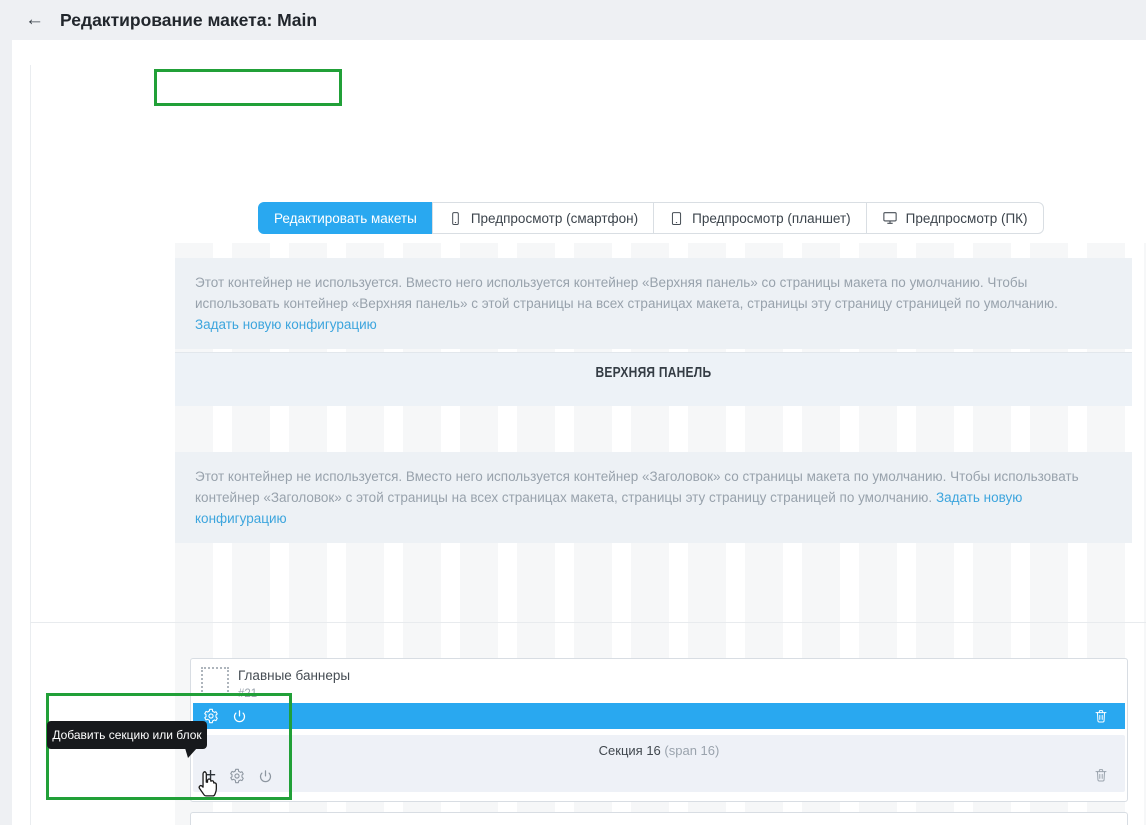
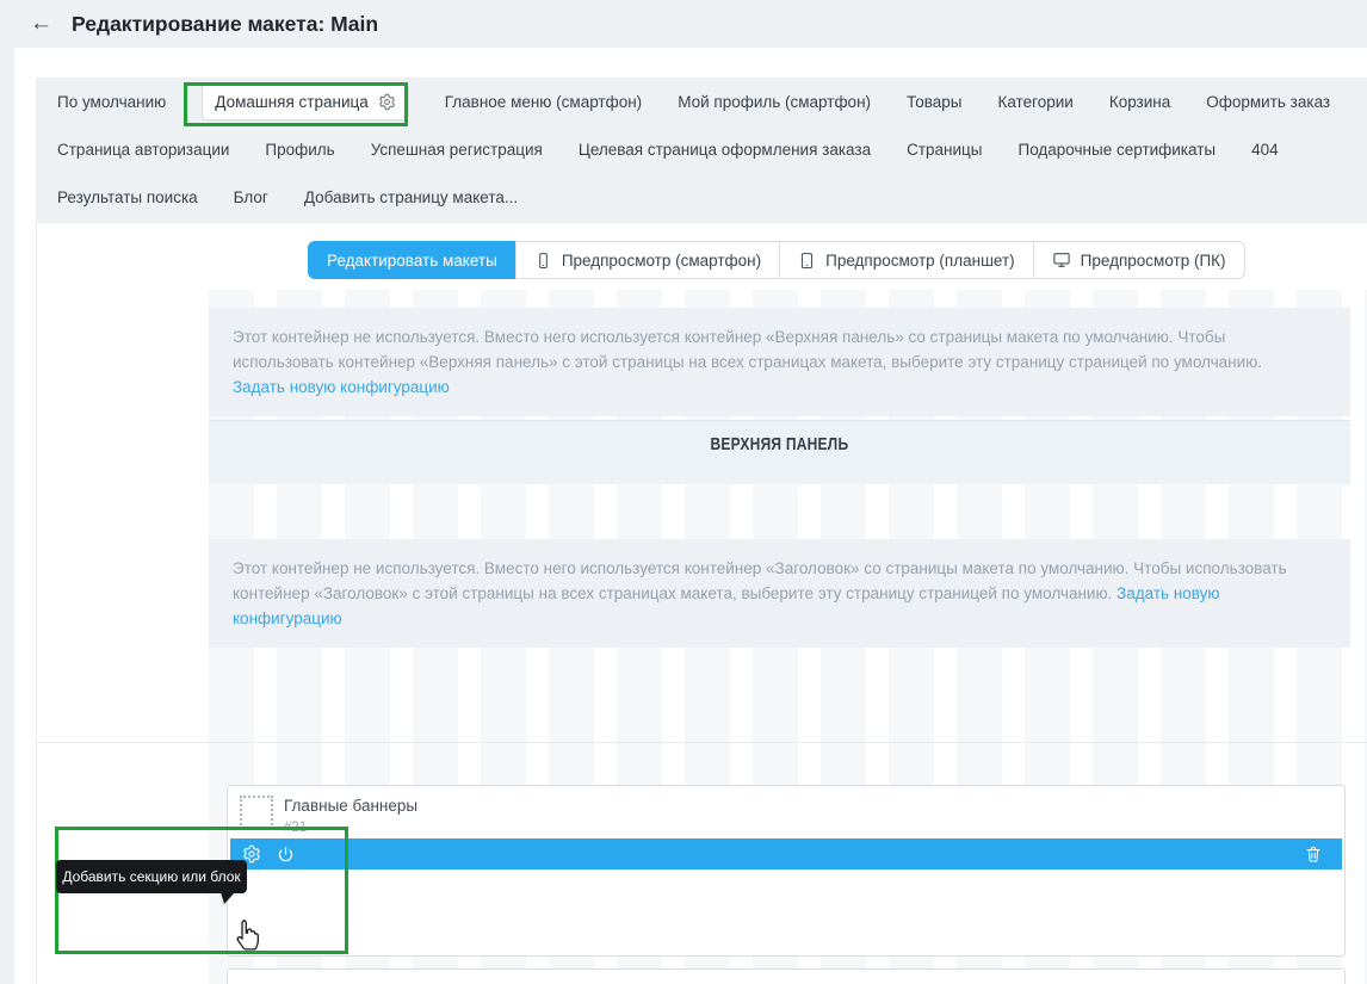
  ←
  Редактирование макета: Main
+ По умолчанию
+ Домашняя страница
+ Главное меню (смартфон)
+ Мой профиль (смартфон)
+ Товары
+ Категории
+ Корзина
+ Оформить заказ
+ Страница авторизации
+ Профиль
+ Успешная регистрация
+ Целевая страница оформления заказа
+ Страницы
+ Подарочные сертификаты
+ 404
+ Результаты поиска
+ Блог
+ Добавить страницу макета...
  Редактировать макеты
  Предпросмотр (смартфон)
  Предпросмотр (планшет)
  Предпросмотр (ПК)
- Этот контейнер не используется. Вместо него используется контейнер «Верхняя панель» со страницы макета по умолчанию. Чтобы использовать контейнер «Верхняя панель» с этой страницы на всех страницах макета, страницы эту страницу страницей по умолчанию.
+ Этот контейнер не используется. Вместо него используется контейнер «Верхняя панель» со страницы макета по умолчанию. Чтобы использовать контейнер «Верхняя панель» с этой страницы на всех страницах макета, выберите эту страницу страницей по умолчанию.
  Задать новую конфигурацию
  ВЕРХНЯЯ ПАНЕЛЬ
- Этот контейнер не используется. Вместо него используется контейнер «Заголовок» со страницы макета по умолчанию. Чтобы использовать контейнер «Заголовок» с этой страницы на всех страницах макета, страницы эту страницу страницей по умолчанию. Задать новую конфигурацию
+ Этот контейнер не используется. Вместо него используется контейнер «Заголовок» со страницы макета по умолчанию. Чтобы использовать контейнер «Заголовок» с этой страницы на всех страницах макета, выберите эту страницу страницей по умолчанию. Задать новую конфигурацию
  Главные баннеры
  #21
- Секция 16 (span 16)
- +
  Добавить секцию или блок
